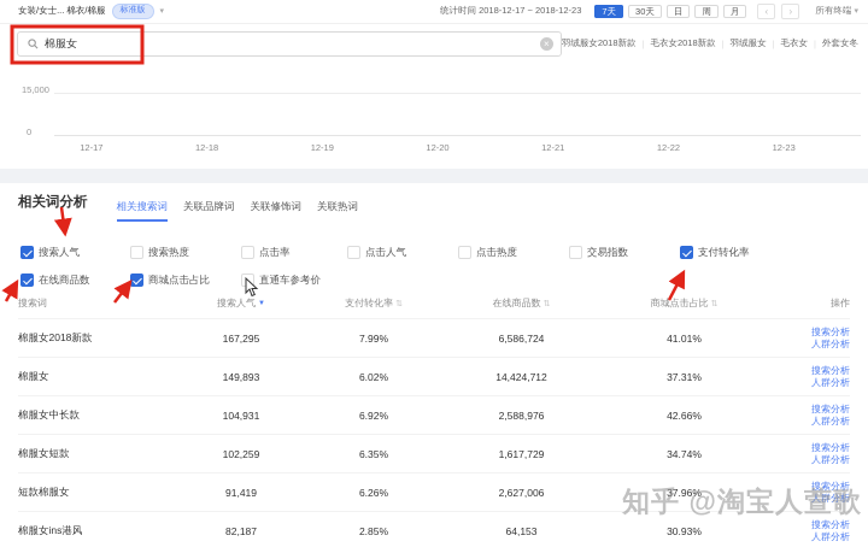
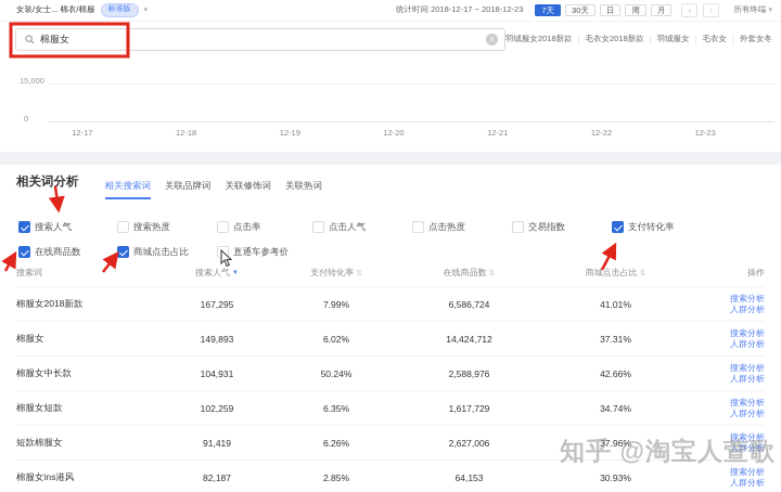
  女装/女士... 棉衣/棉服
  统计时间 2018-12-17 ~ 2018-12-23
  7天 30天 日 周 月
  ‹
  ›
  所有终端
  棉服女
  ×
  羽绒服女2018新款
  毛衣女2018新款
  羽绒服女
  毛衣女
  外套女冬
  15,000
  0
  12-17
  12-18
  12-19
  12-20
  12-21
  12-22
  12-23
  相关词分析
  相关搜索词 关联品牌词 关联修饰词 关联热词
  搜索人气
  搜索热度
  点击率
  点击人气
  点击热度
  交易指数
  支付转化率
  在线商品数
  商城点击占比
  直通车参考价
  搜索词
  搜索人气
  支付转化率
  在线商品数
  商城点击占比
  操作
  棉服女2018新款
  167,295
  7.99%
  6,586,724
  41.01%
  搜索分析
  人群分析
  棉服女
  149,893
  6.02%
  14,424,712
  37.31%
  搜索分析
  人群分析
  棉服女中长款
  104,931
- 6.92%
+ 50.24%
  2,588,976
  42.66%
  搜索分析
  人群分析
  棉服女短款
  102,259
  6.35%
  1,617,729
  34.74%
  搜索分析
  人群分析
  短款棉服女
  91,419
  6.26%
  2,627,006
  37.96%
  搜索分析
  人群分析
  棉服女ins港风
  82,187
  2.85%
  64,153
  30.93%
  搜索分析
  人群分析
  知乎 @淘宝人萱歌
